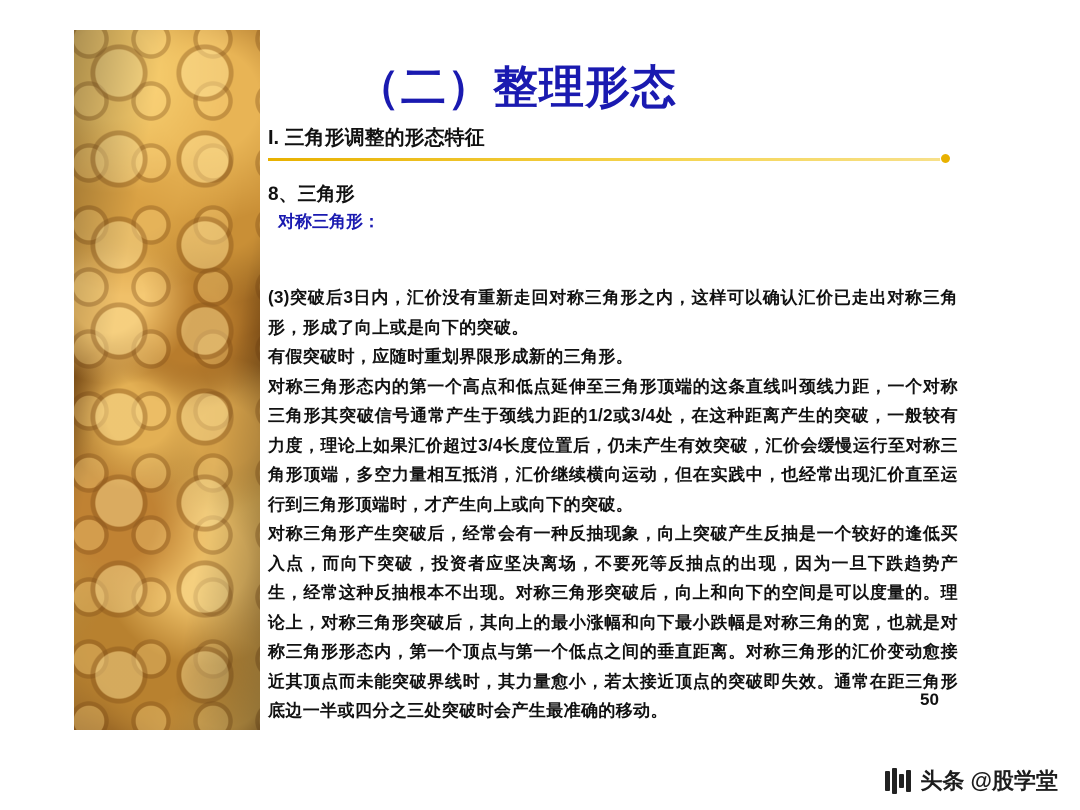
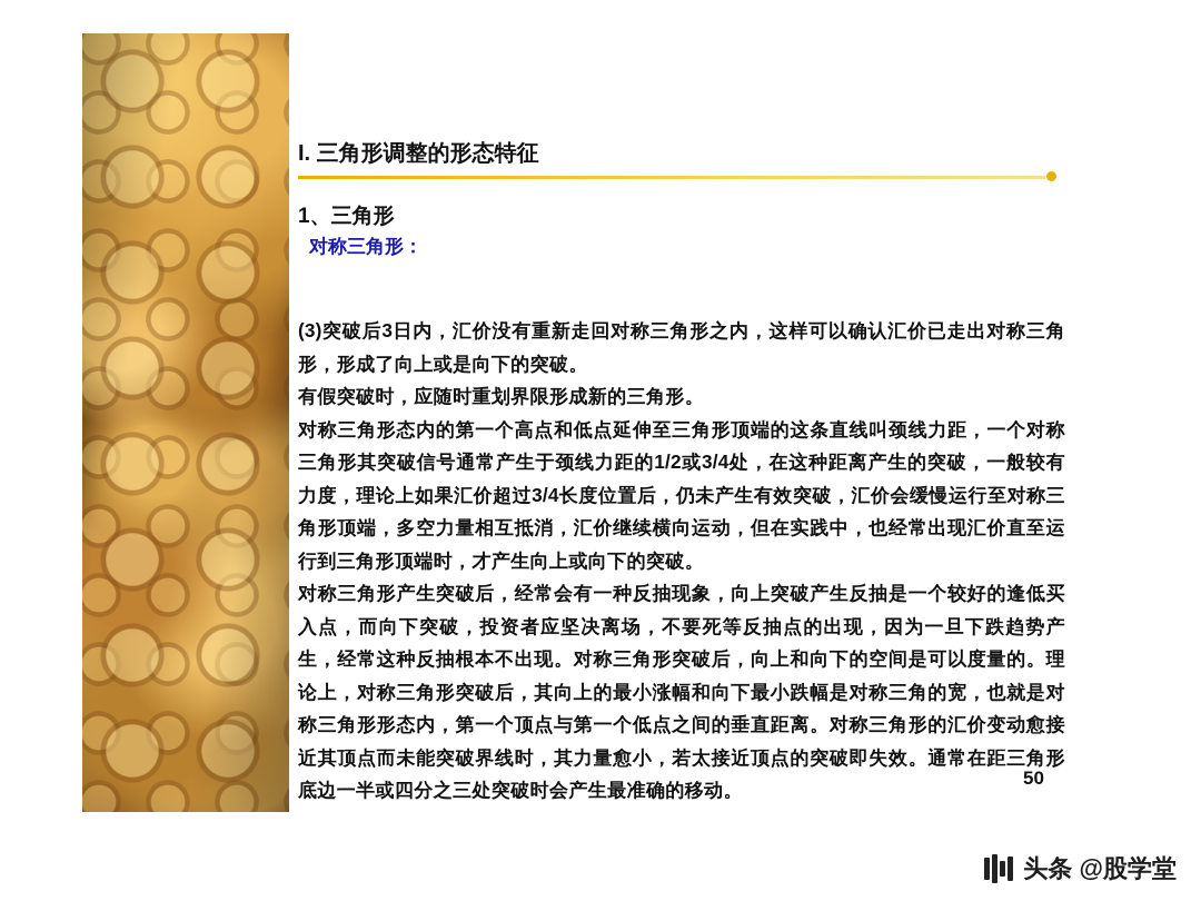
- （二）整理形态
  I. 三角形调整的形态特征
- 8、三角形
+ 1、三角形
  对称三角形：
  (3)突破后3日内，汇价没有重新走回对称三角形之内，这样可以确认汇价已走出对称三角形，形成了向上或是向下的突破。
  有假突破时，应随时重划界限形成新的三角形。
  对称三角形态内的第一个高点和低点延伸至三角形顶端的这条直线叫颈线力距，一个对称三角形其突破信号通常产生于颈线力距的1/2或3/4处，在这种距离产生的突破，一般较有力度，理论上如果汇价超过3/4长度位置后，仍未产生有效突破，汇价会缓慢运行至对称三角形顶端，多空力量相互抵消，汇价继续横向运动，但在实践中，也经常出现汇价直至运行到三角形顶端时，才产生向上或向下的突破。
  对称三角形产生突破后，经常会有一种反抽现象，向上突破产生反抽是一个较好的逢低买入点，而向下突破，投资者应坚决离场，不要死等反抽点的出现，因为一旦下跌趋势产生，经常这种反抽根本不出现。对称三角形突破后，向上和向下的空间是可以度量的。理论上，对称三角形突破后，其向上的最小涨幅和向下最小跌幅是对称三角的宽，也就是对称三角形形态内，第一个顶点与第一个低点之间的垂直距离。对称三角形的汇价变动愈接近其顶点而未能突破界线时，其力量愈小，若太接近顶点的突破即失效。通常在距三角形底边一半或四分之三处突破时会产生最准确的移动。
  50
  头条 @股学堂
